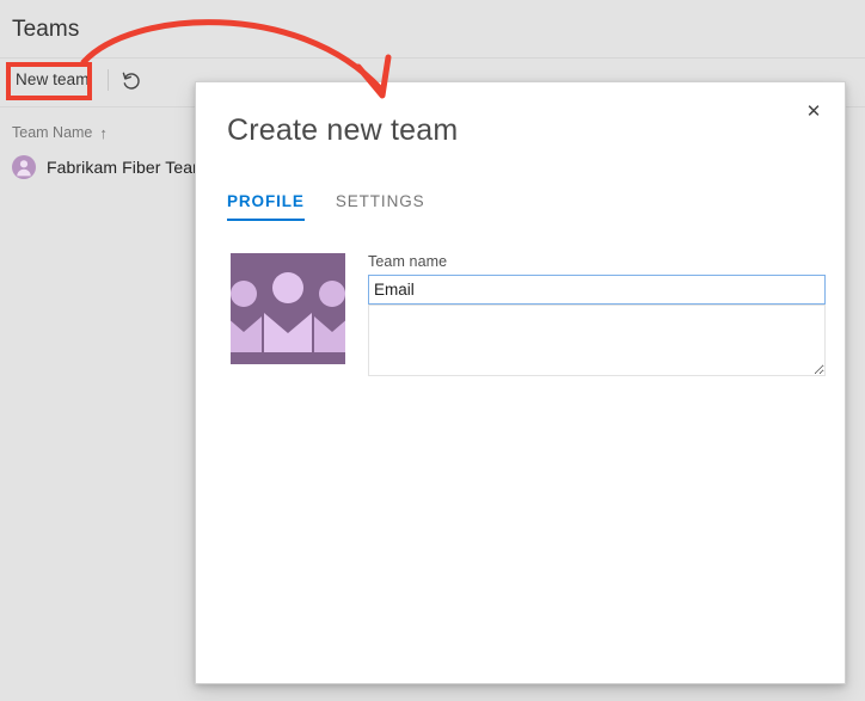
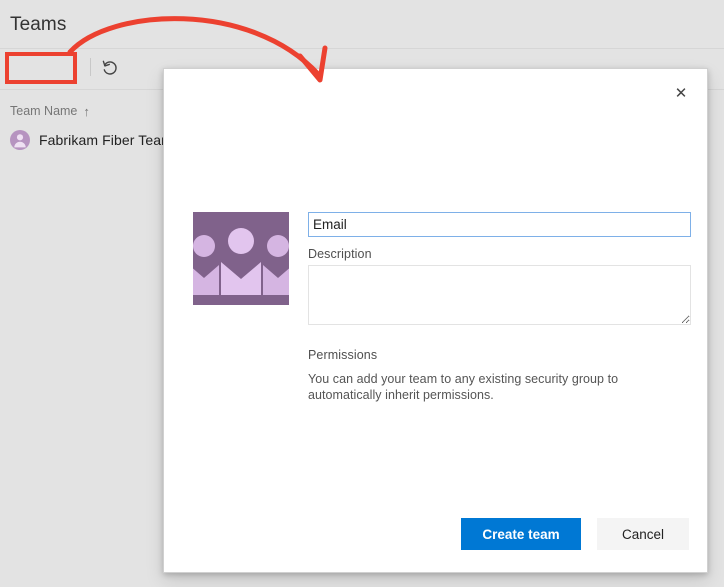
  Teams
- New team
  Team Name
  ↑
  Fabrikam Fiber Tea
  ✕
- Create new team
- PROFILE
- SETTINGS
- Team name
  Email
+ Description
+ Permissions
+ You can add your team to any existing security group to automatically inherit permissions.
+ Create team
+ Cancel
